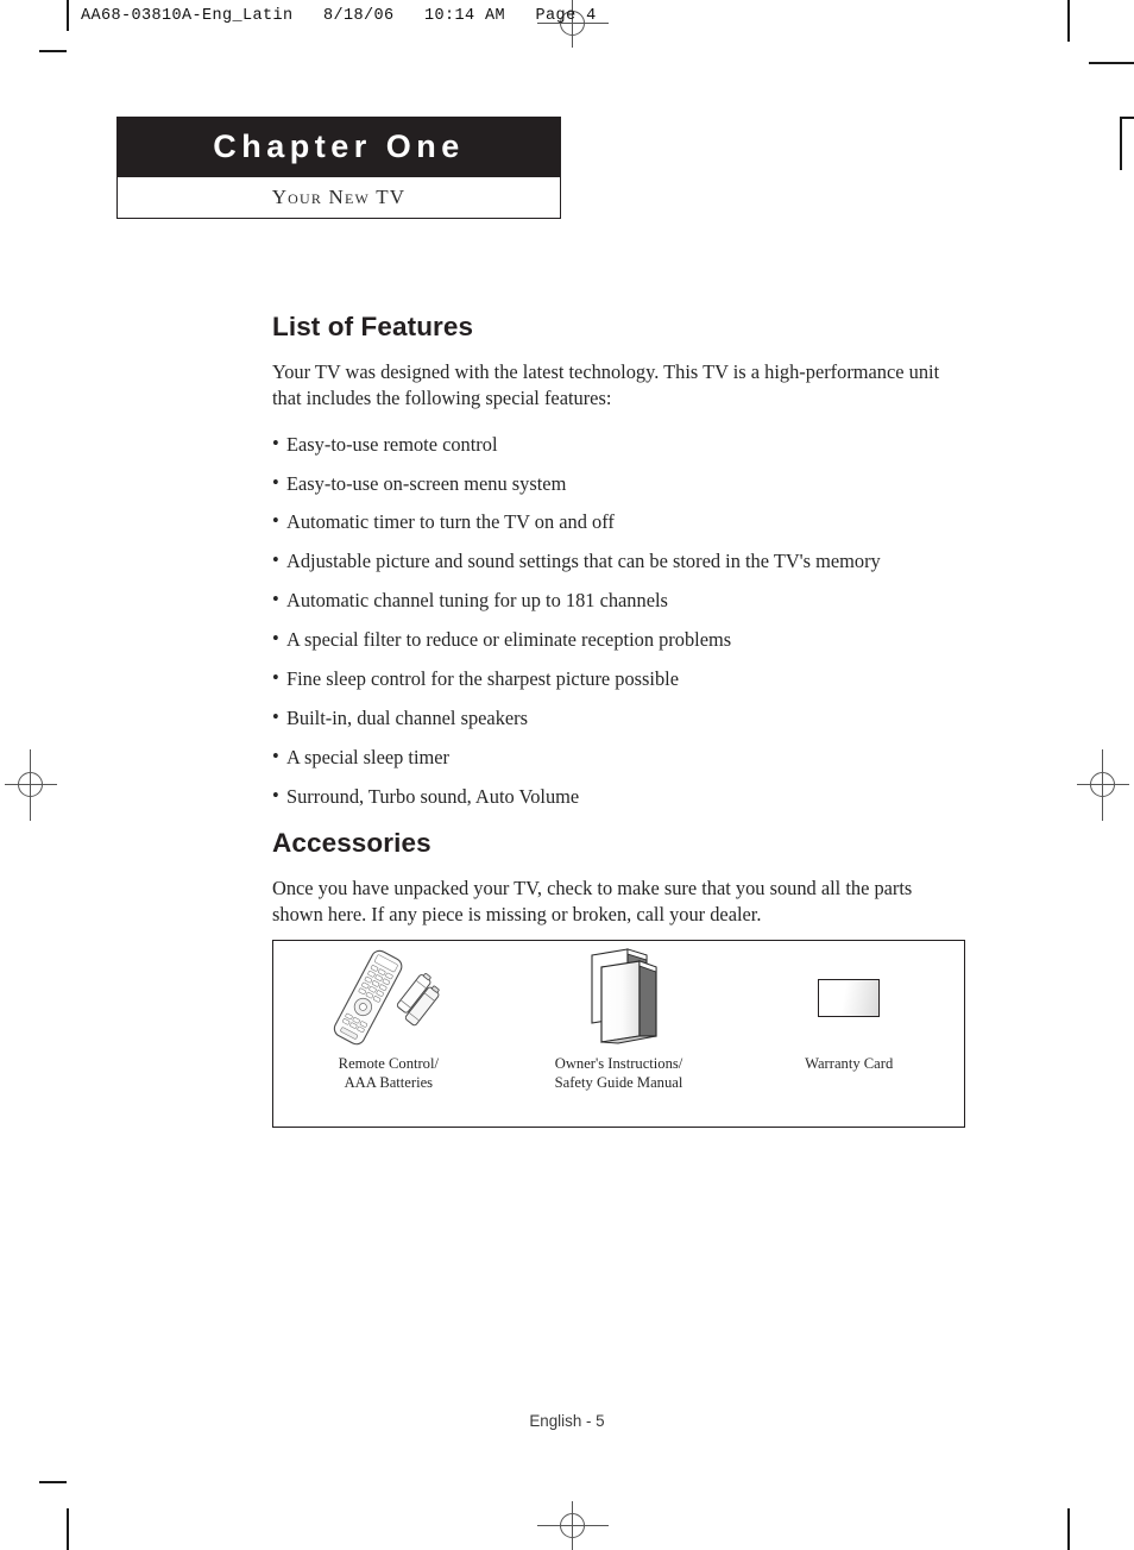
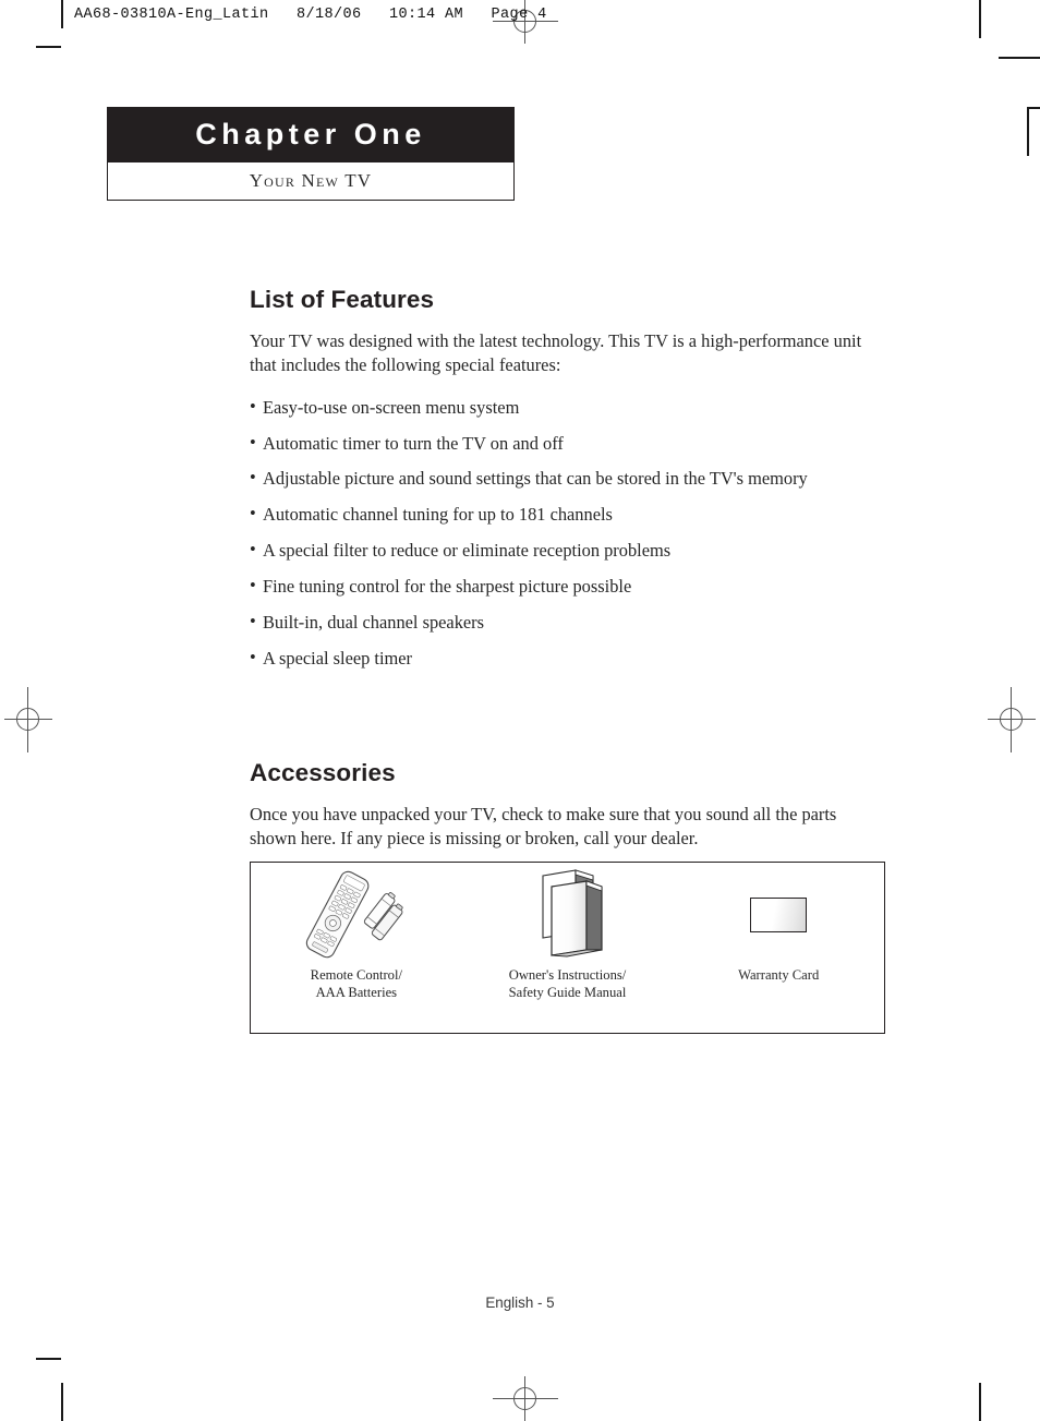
  AA68-03810A-Eng_Latin 8/18/06 10:14 AM Page 4
  Chapter One
  Your New TV
  List of Features
  Your TV was designed with the latest technology. This TV is a high-performance unit that includes the following special features:
- Easy-to-use remote control
  Easy-to-use on-screen menu system
  Automatic timer to turn the TV on and off
  Adjustable picture and sound settings that can be stored in the TV's memory
  Automatic channel tuning for up to 181 channels
  A special filter to reduce or eliminate reception problems
- Fine sleep control for the sharpest picture possible
+ Fine tuning control for the sharpest picture possible
  Built-in, dual channel speakers
  A special sleep timer
- Surround, Turbo sound, Auto Volume
  Accessories
  Once you have unpacked your TV, check to make sure that you sound all the parts shown here. If any piece is missing or broken, call your dealer.
  Remote Control/
  AAA Batteries
  Owner's Instructions/
  Safety Guide Manual
  Warranty Card
  English - 5
